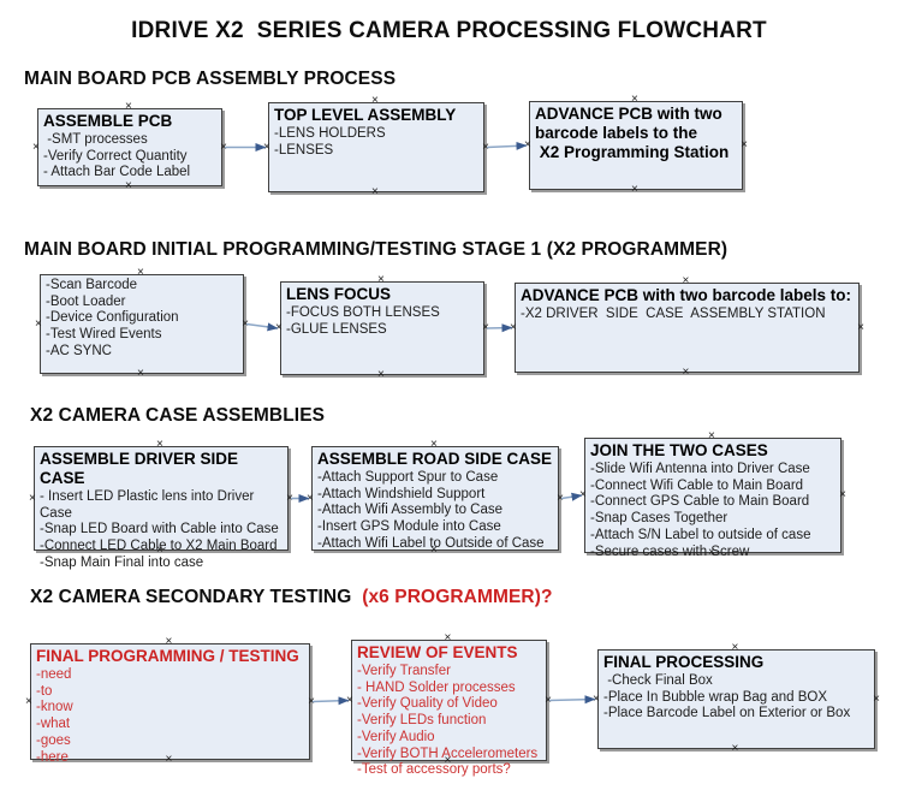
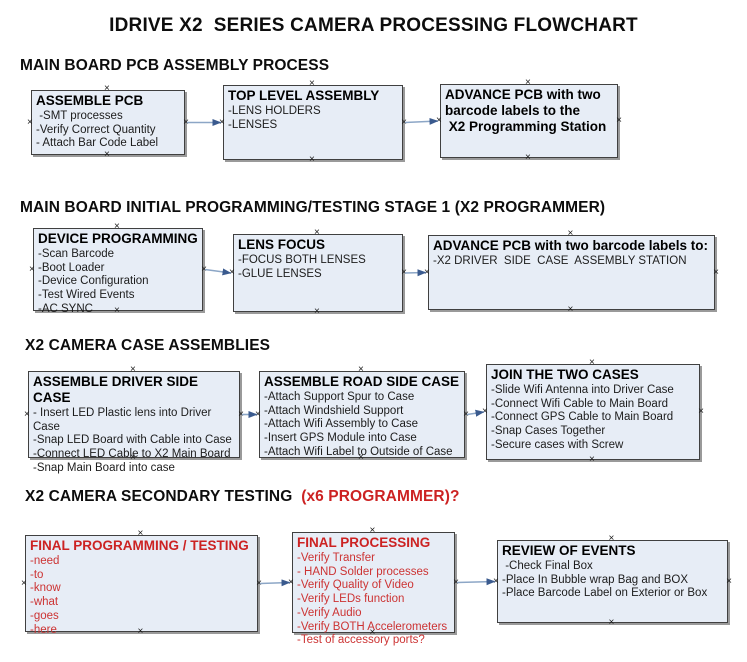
  IDRIVE X2 SERIES CAMERA PROCESSING FLOWCHART
  MAIN BOARD PCB ASSEMBLY PROCESS
  MAIN BOARD INITIAL PROGRAMMING/TESTING STAGE 1 (X2 PROGRAMMER)
  X2 CAMERA CASE ASSEMBLIES
  X2 CAMERA SECONDARY TESTING (x6 PROGRAMMER)?
  ASSEMBLE PCB
  -SMT processes
  -Verify Correct Quantity
  - Attach Bar Code Label
  ×
  ×
  ×
  ×
  TOP LEVEL ASSEMBLY
  -LENS HOLDERS
  -LENSES
  ×
  ×
  ×
  ×
  ADVANCE PCB with two
  barcode labels to the
  X2 Programming Station
  ×
  ×
  ×
  ×
+ DEVICE PROGRAMMING
  -Scan Barcode
  -Boot Loader
  -Device Configuration
  -Test Wired Events
  -AC SYNC
  ×
  ×
  ×
  ×
  LENS FOCUS
  -FOCUS BOTH LENSES
  -GLUE LENSES
  ×
  ×
  ×
  ×
  ADVANCE PCB with two barcode labels to:
  -X2 DRIVER SIDE CASE ASSEMBLY STATION
  ×
  ×
  ×
  ×
  ASSEMBLE DRIVER SIDE CASE
  - Insert LED Plastic lens into Driver Case
  -Snap LED Board with Cable into Case
  -Connect LED Cable to X2 Main Board
- -Snap Main Final into case
+ -Snap Main Board into case
  ×
  ×
  ×
  ×
  ASSEMBLE ROAD SIDE CASE
  -Attach Support Spur to Case
  -Attach Windshield Support
  -Attach Wifi Assembly to Case
  -Insert GPS Module into Case
  -Attach Wifi Label to Outside of Case
  ×
  ×
  ×
  ×
  JOIN THE TWO CASES
  -Slide Wifi Antenna into Driver Case
  -Connect Wifi Cable to Main Board
  -Connect GPS Cable to Main Board
  -Snap Cases Together
- -Attach S/N Label to outside of case
  -Secure cases with Screw
  ×
  ×
  ×
  ×
  FINAL PROGRAMMING / TESTING
  -need
  -to
  -know
  -what
  -goes
  -here
  ×
  ×
  ×
  ×
- REVIEW OF EVENTS
+ FINAL PROCESSING
  -Verify Transfer
  - HAND Solder processes
  -Verify Quality of Video
  -Verify LEDs function
  -Verify Audio
  -Verify BOTH Accelerometers
  -Test of accessory ports?
  ×
  ×
  ×
  ×
- FINAL PROCESSING
+ REVIEW OF EVENTS
  -Check Final Box
  -Place In Bubble wrap Bag and BOX
  -Place Barcode Label on Exterior or Box
  ×
  ×
  ×
  ×
